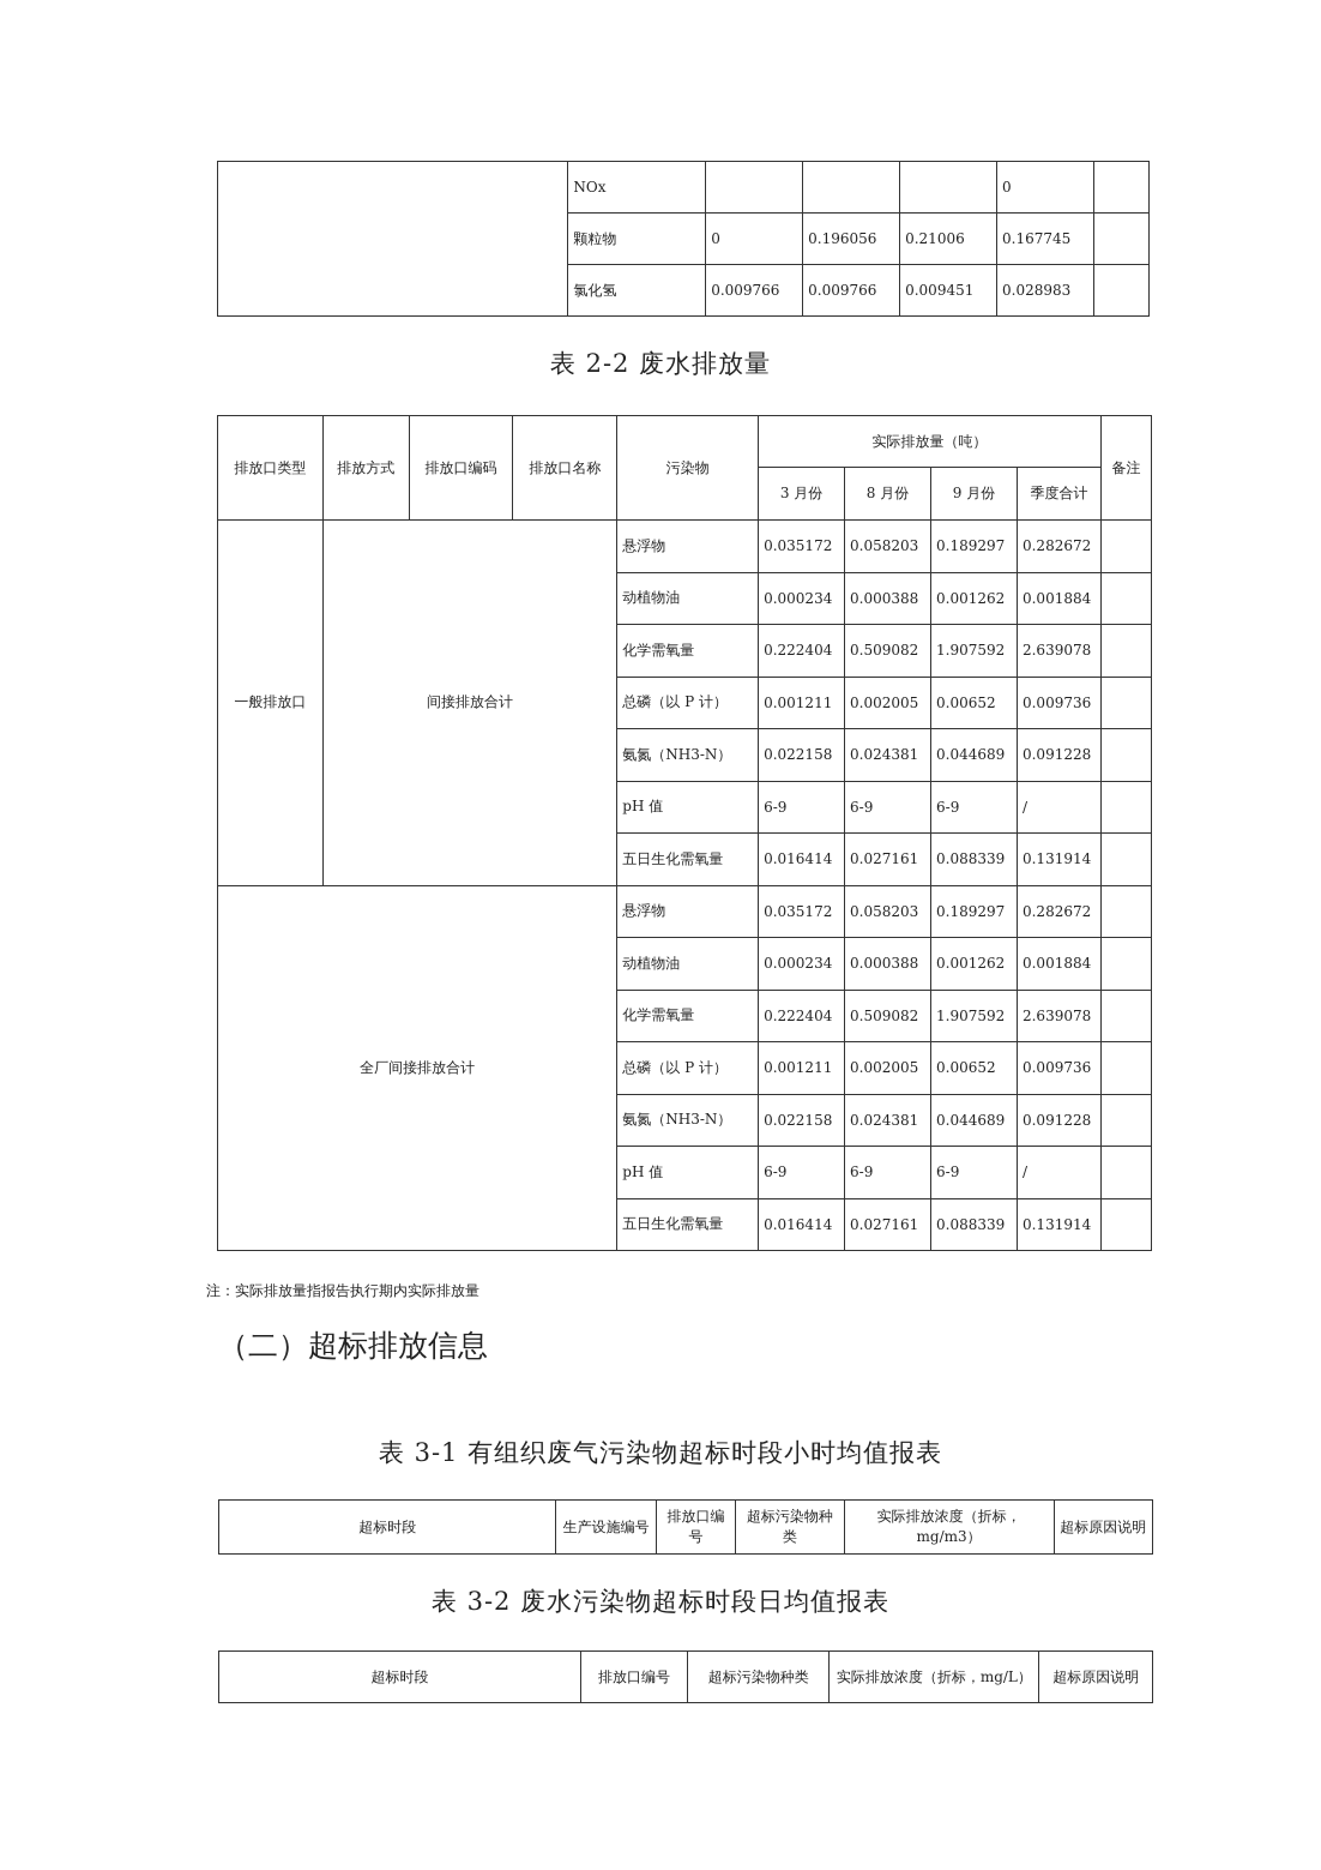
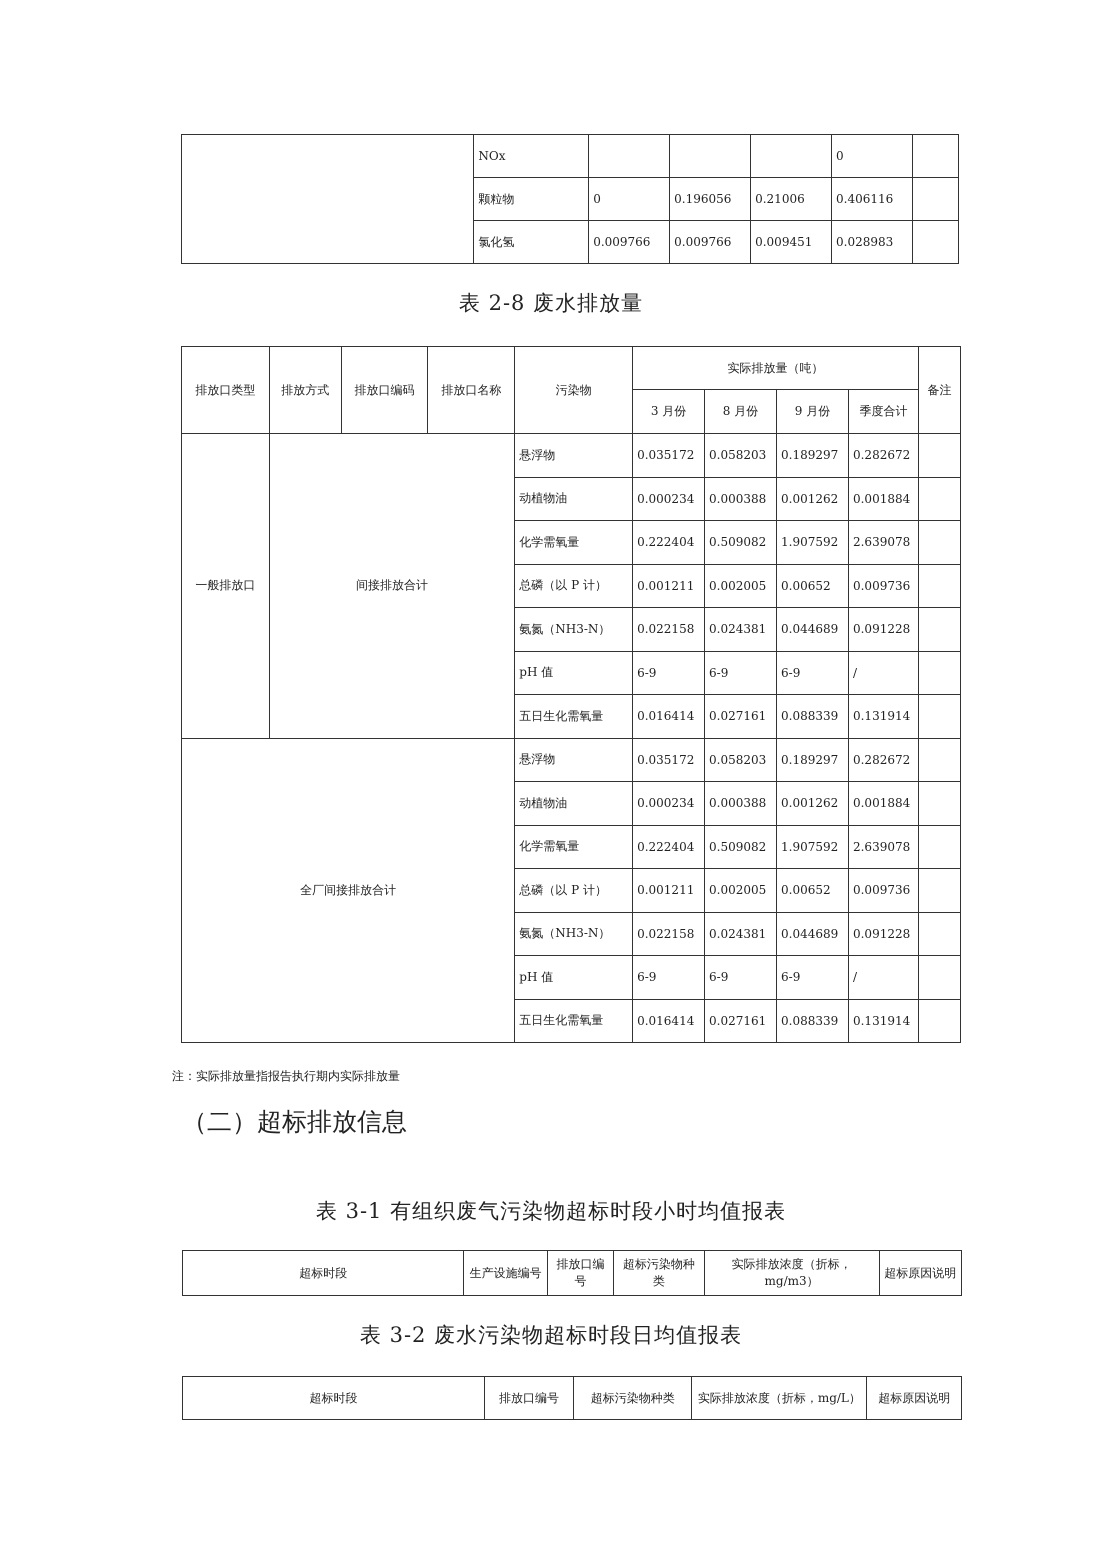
  	NOx				0
- 颗粒物	0	0.196056	0.21006	0.167745
+ 颗粒物	0	0.196056	0.21006	0.406116
  氯化氢	0.009766	0.009766	0.009451	0.028983
- 表 2-2 废水排放量
+ 表 2-8 废水排放量
  排放口类型	排放方式	排放口编码	排放口名称	污染物	实际排放量（吨）	备注
  3 月份	8 月份	9 月份	季度合计
  一般排放口	间接排放合计	悬浮物	0.035172	0.058203	0.189297	0.282672
  动植物油	0.000234	0.000388	0.001262	0.001884
  化学需氧量	0.222404	0.509082	1.907592	2.639078
  总磷（以 P 计）	0.001211	0.002005	0.00652	0.009736
  氨氮（NH3-N）	0.022158	0.024381	0.044689	0.091228
  pH 值	6-9	6-9	6-9	/
  五日生化需氧量	0.016414	0.027161	0.088339	0.131914
  全厂间接排放合计	悬浮物	0.035172	0.058203	0.189297	0.282672
  动植物油	0.000234	0.000388	0.001262	0.001884
  化学需氧量	0.222404	0.509082	1.907592	2.639078
  总磷（以 P 计）	0.001211	0.002005	0.00652	0.009736
  氨氮（NH3-N）	0.022158	0.024381	0.044689	0.091228
  pH 值	6-9	6-9	6-9	/
  五日生化需氧量	0.016414	0.027161	0.088339	0.131914
  注：实际排放量指报告执行期内实际排放量
  （二）超标排放信息
  表 3-1 有组织废气污染物超标时段小时均值报表
  超标时段	生产设施编号	排放口编号	超标污染物种类	实际排放浓度（折标，mg/m3）	超标原因说明
  表 3-2 废水污染物超标时段日均值报表
  超标时段	排放口编号	超标污染物种类	实际排放浓度（折标，mg/L）	超标原因说明
